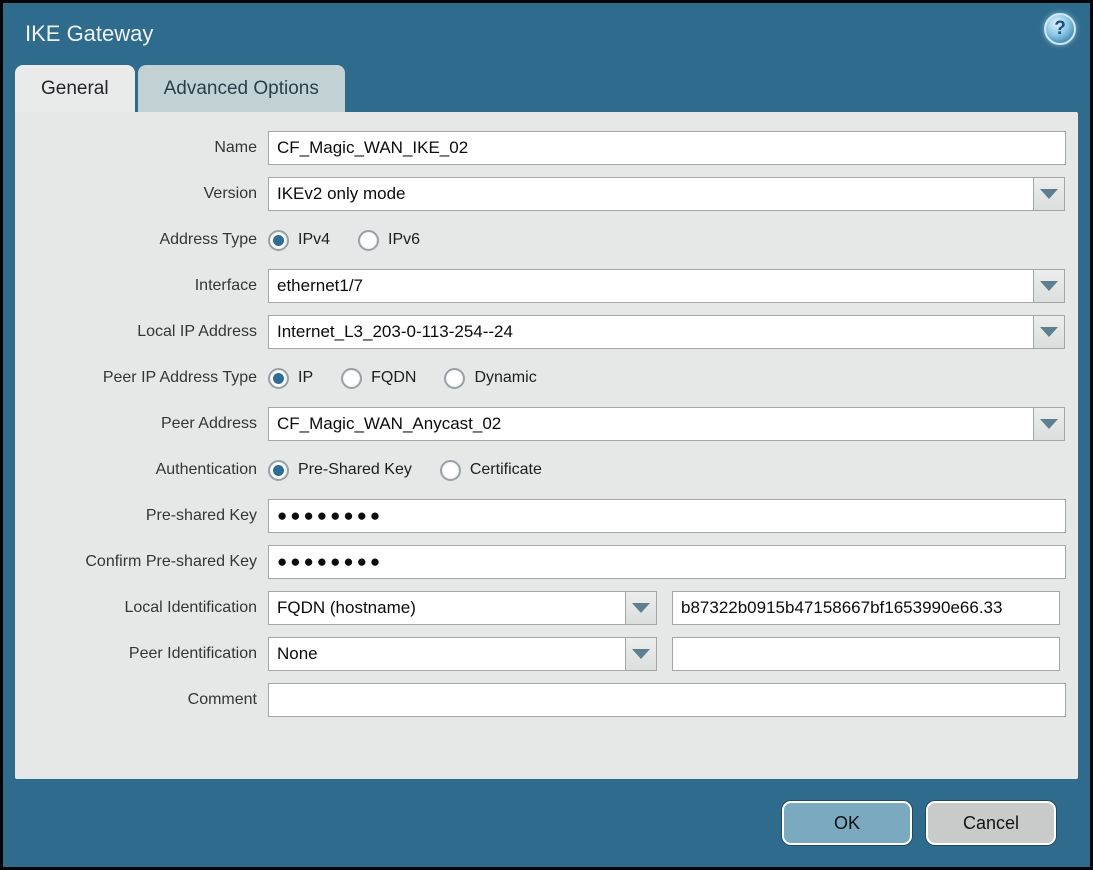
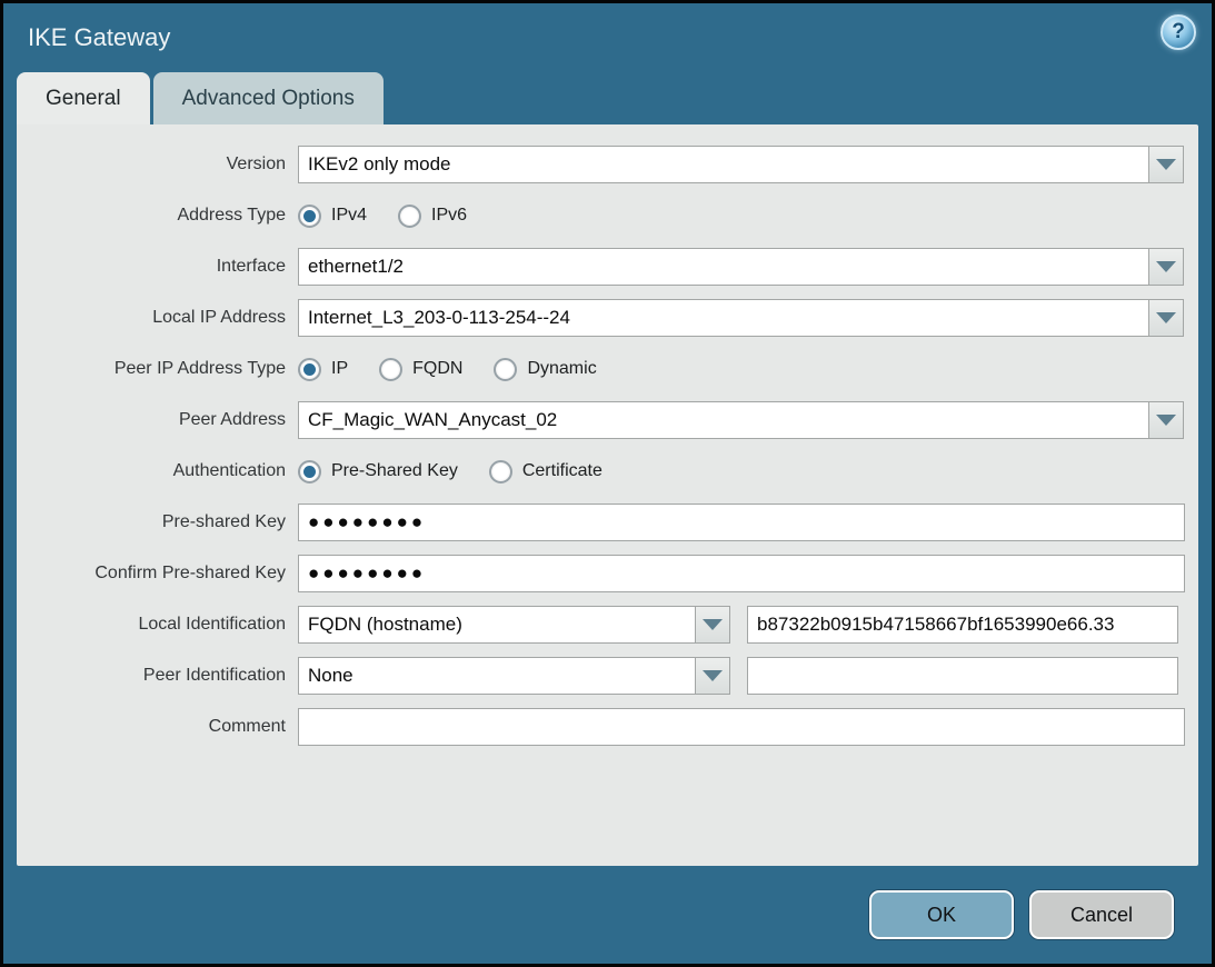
  IKE Gateway
  ?
  General
  Advanced Options
- Name
- CF_Magic_WAN_IKE_02
  Version
  IKEv2 only mode
  Address Type
  IPv4
  IPv6
  Interface
- ethernet1/7
+ ethernet1/2
  Local IP Address
  Internet_L3_203-0-113-254--24
  Peer IP Address Type
  IP
  FQDN
  Dynamic
  Peer Address
  CF_Magic_WAN_Anycast_02
  Authentication
  Pre-Shared Key
  Certificate
  Pre-shared Key
  ●●●●●●●●
  Confirm Pre-shared Key
  ●●●●●●●●
  Local Identification
  FQDN (hostname)
  b87322b0915b47158667bf1653990e66.33
  Peer Identification
  None
  Comment
  OK
  Cancel
